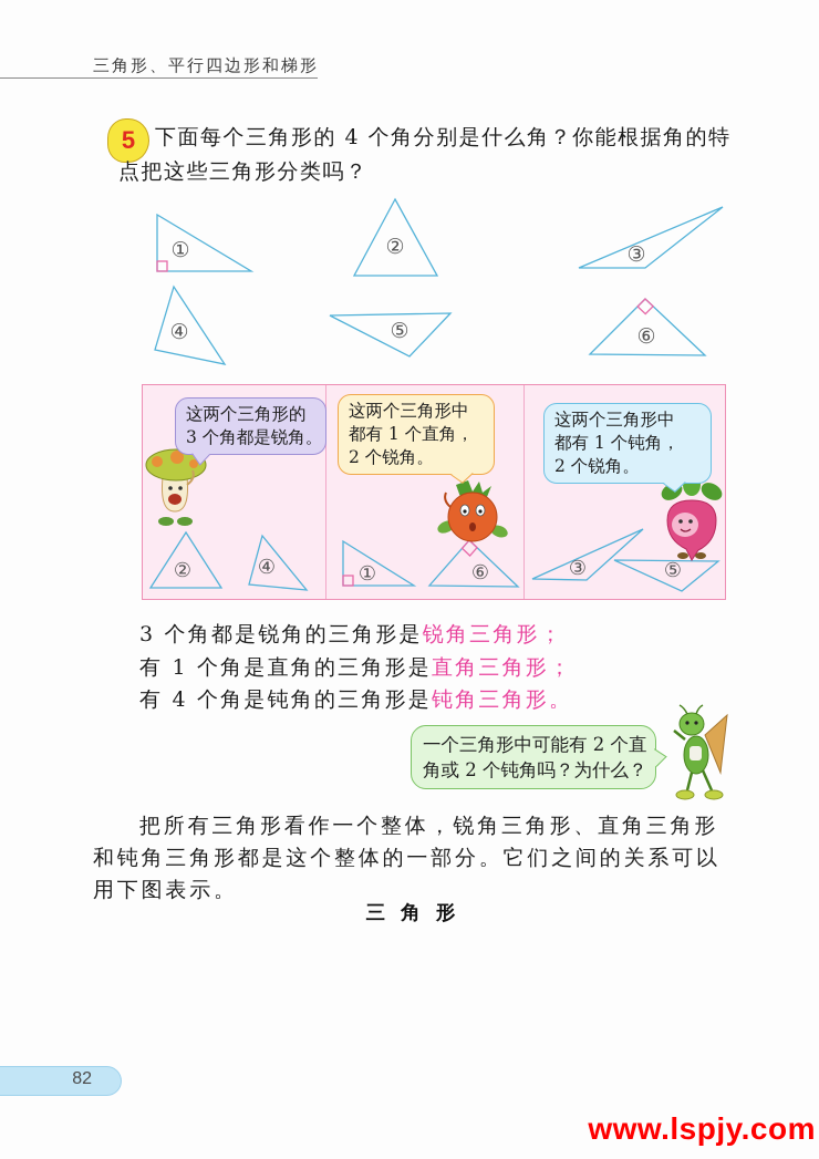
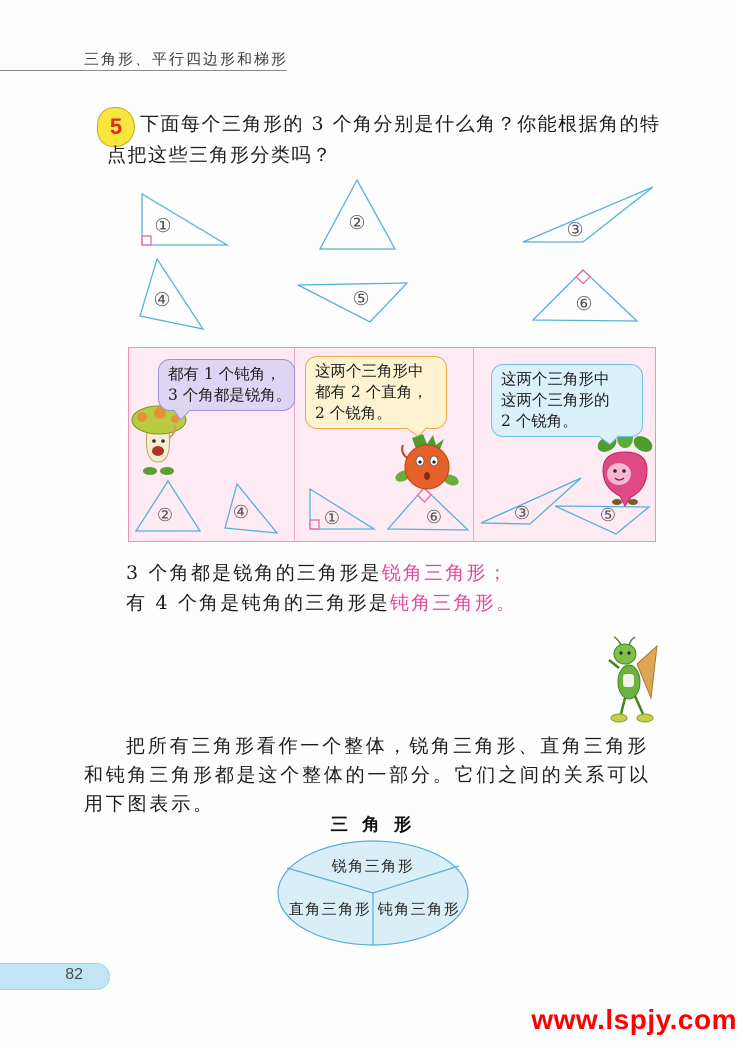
  三角形、平行四边形和梯形
  5
- 下面每个三角形的 4 个角分别是什么角？你能根据角的特
+ 下面每个三角形的 3 个角分别是什么角？你能根据角的特
  点把这些三角形分类吗？
  ①
  ②
  ③
  ④
  ⑤
  ⑥
- 这两个三角形的
+ 都有 1 个钝角，
  3 个角都是锐角。
  这两个三角形中
- 都有 1 个直角，
+ 都有 2 个直角，
  2 个锐角。
  这两个三角形中
- 都有 1 个钝角，
+ 这两个三角形的
  2 个锐角。
  ②
  ④
  ①
  ⑥
  ③
  ⑤
  3 个角都是锐角的三角形是锐角三角形；
- 有 1 个角是直角的三角形是直角三角形；
  有 4 个角是钝角的三角形是钝角三角形。
- 一个三角形中可能有 2 个直
- 角或 2 个钝角吗？为什么？
  把所有三角形看作一个整体，锐角三角形、直角三角形
  和钝角三角形都是这个整体的一部分。它们之间的关系可以
  用下图表示。
  三 角 形
+ 锐角三角形
+ 直角三角形
+ 钝角三角形
  82
  www.lspjy.com
